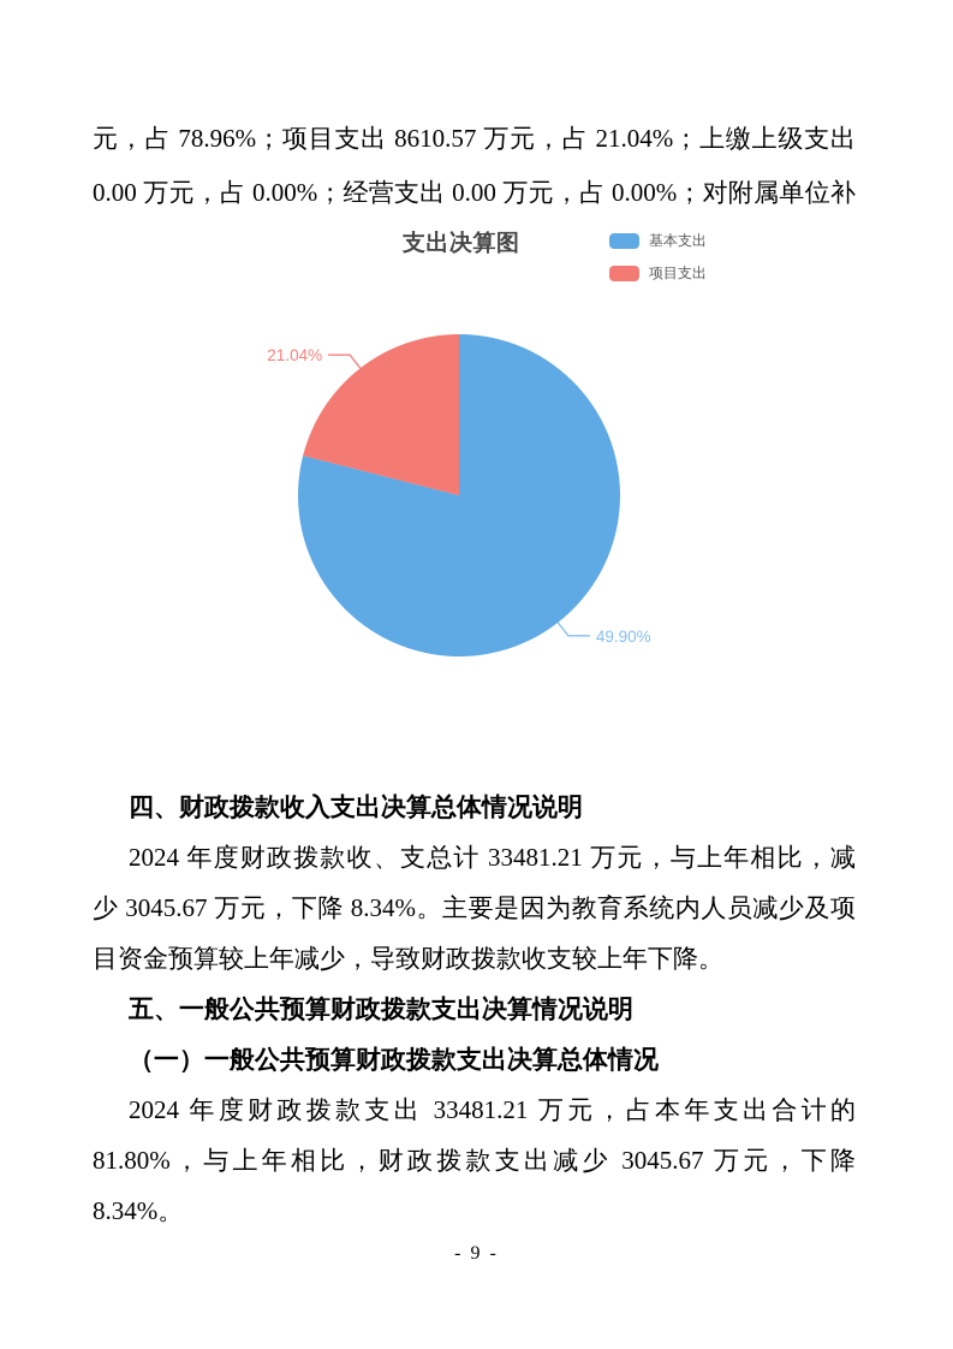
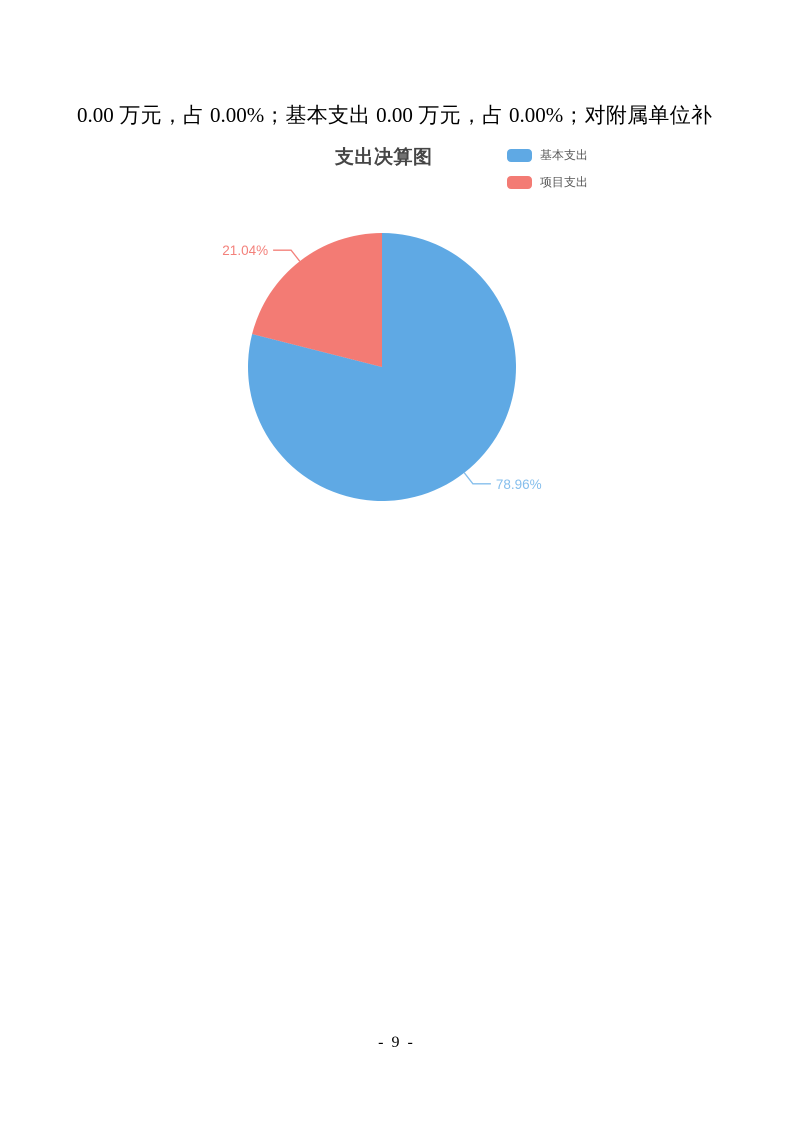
- 元，占 78.96%；项目支出 8610.57 万元，占 21.04%；上缴上级支出
- 0.00 万元，占 0.00%；经营支出 0.00 万元，占 0.00%；对附属单位补
+ 0.00 万元，占 0.00%；基本支出 0.00 万元，占 0.00%；对附属单位补
  支出决算图
  基本支出
  项目支出
- 49.90%
+ 78.96%
  21.04%
- 四、财政拨款收入支出决算总体情况说明
- 2024 年度财政拨款收、支总计 33481.21 万元，与上年相比，减
- 少 3045.67 万元，下降 8.34%。主要是因为教育系统内人员减少及项
- 目资金预算较上年减少，导致财政拨款收支较上年下降。
- 五、一般公共预算财政拨款支出决算情况说明
- （一）一般公共预算财政拨款支出决算总体情况
- 2024 年度财政拨款支出 33481.21 万元，占本年支出合计的
- 81.80%，与上年相比，财政拨款支出减少 3045.67 万元，下降 8.34%。
  - 9 -
